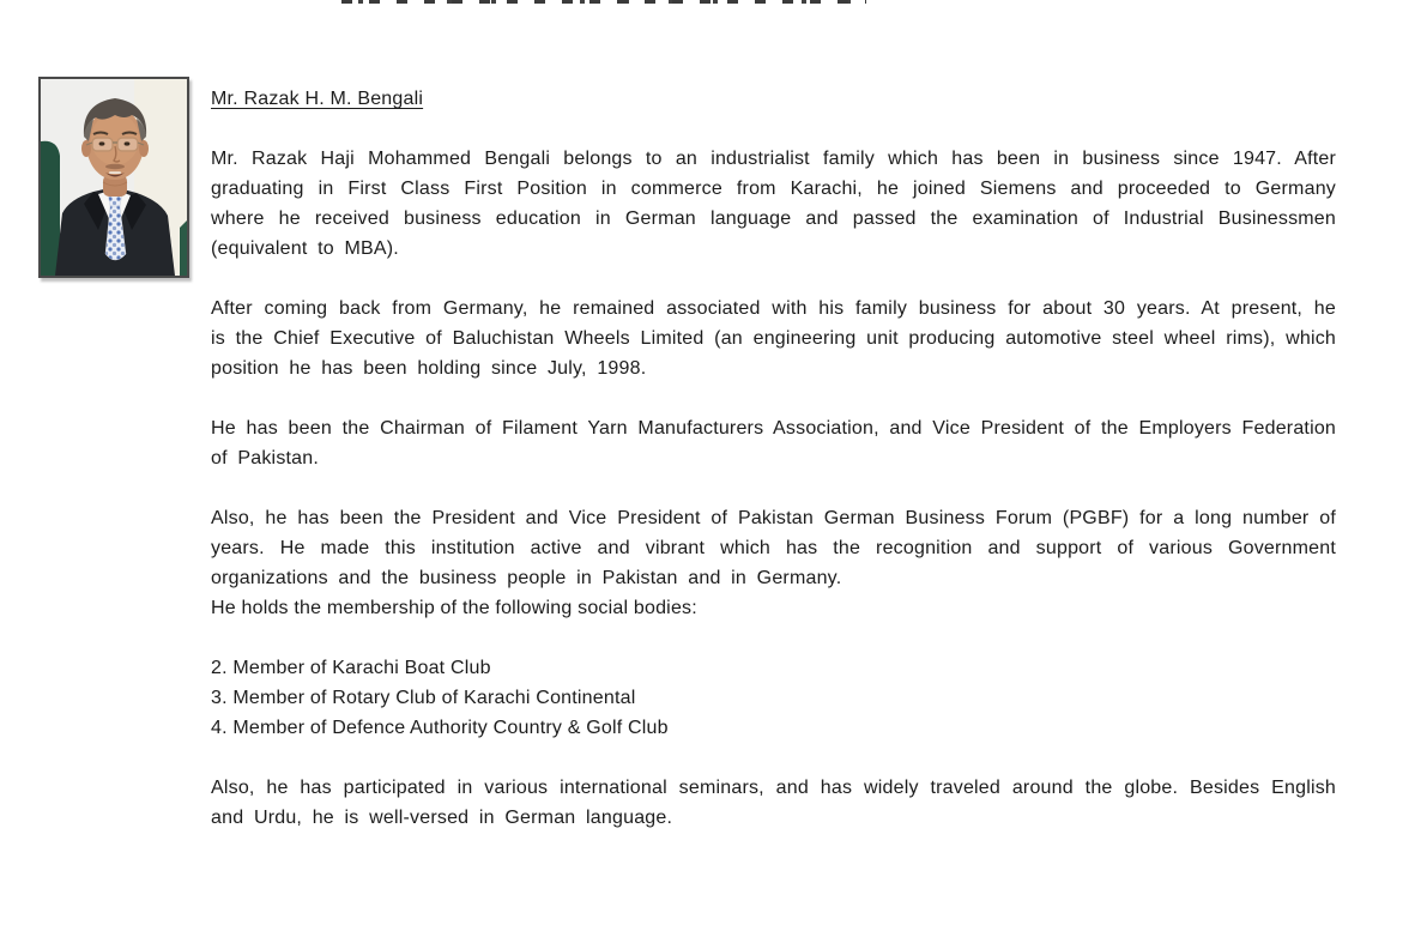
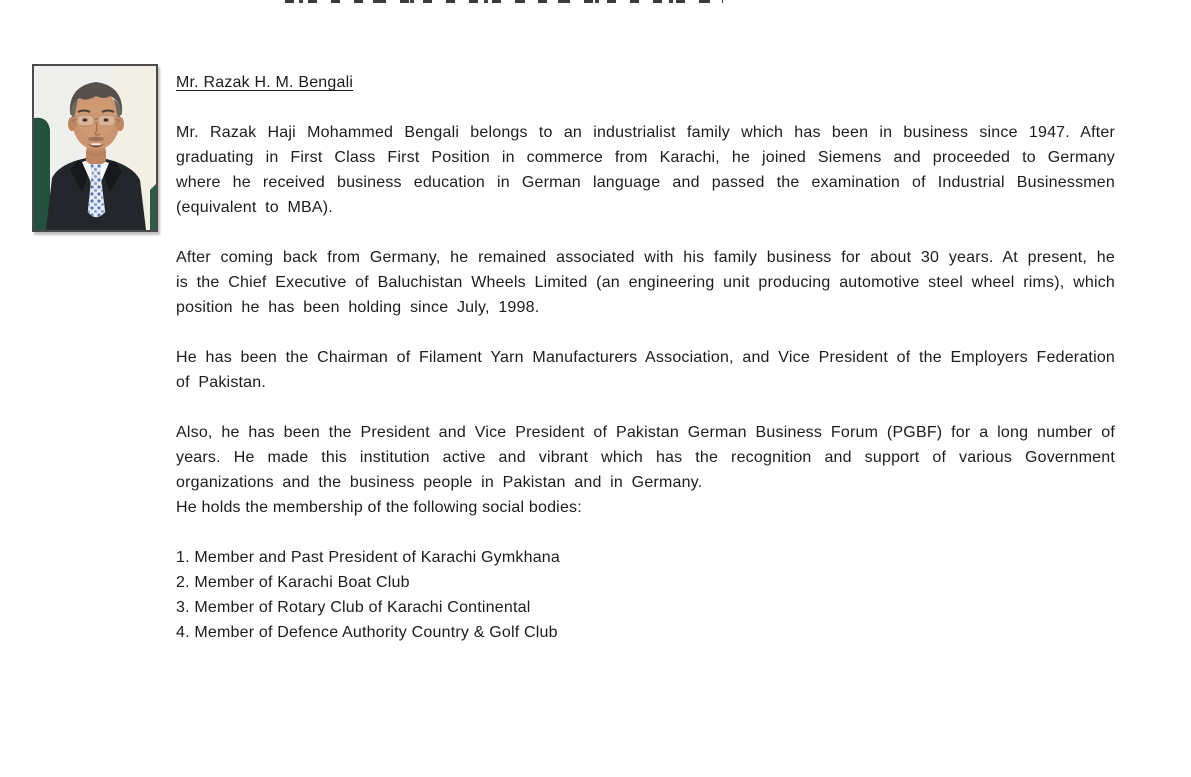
  Mr. Razak H. M. Bengali
  Mr. Razak Haji Mohammed Bengali belongs to an industrialist family which has been in business since 1947. After graduating in First Class First Position in commerce from Karachi, he joined Siemens and proceeded to Germany where he received business education in German language and passed the examination of Industrial Businessmen (equivalent to MBA).
  After coming back from Germany, he remained associated with his family business for about 30 years. At present, he is the Chief Executive of Baluchistan Wheels Limited (an engineering unit producing automotive steel wheel rims), which position he has been holding since July, 1998.
  He has been the Chairman of Filament Yarn Manufacturers Association, and Vice President of the Employers Federation of Pakistan.
  Also, he has been the President and Vice President of Pakistan German Business Forum (PGBF) for a long number of years. He made this institution active and vibrant which has the recognition and support of various Government organizations and the business people in Pakistan and in Germany.
  He holds the membership of the following social bodies:
+ 1. Member and Past President of Karachi Gymkhana
  2. Member of Karachi Boat Club
  3. Member of Rotary Club of Karachi Continental
  4. Member of Defence Authority Country & Golf Club
- Also, he has participated in various international seminars, and has widely traveled around the globe. Besides English and Urdu, he is well-versed in German language.
